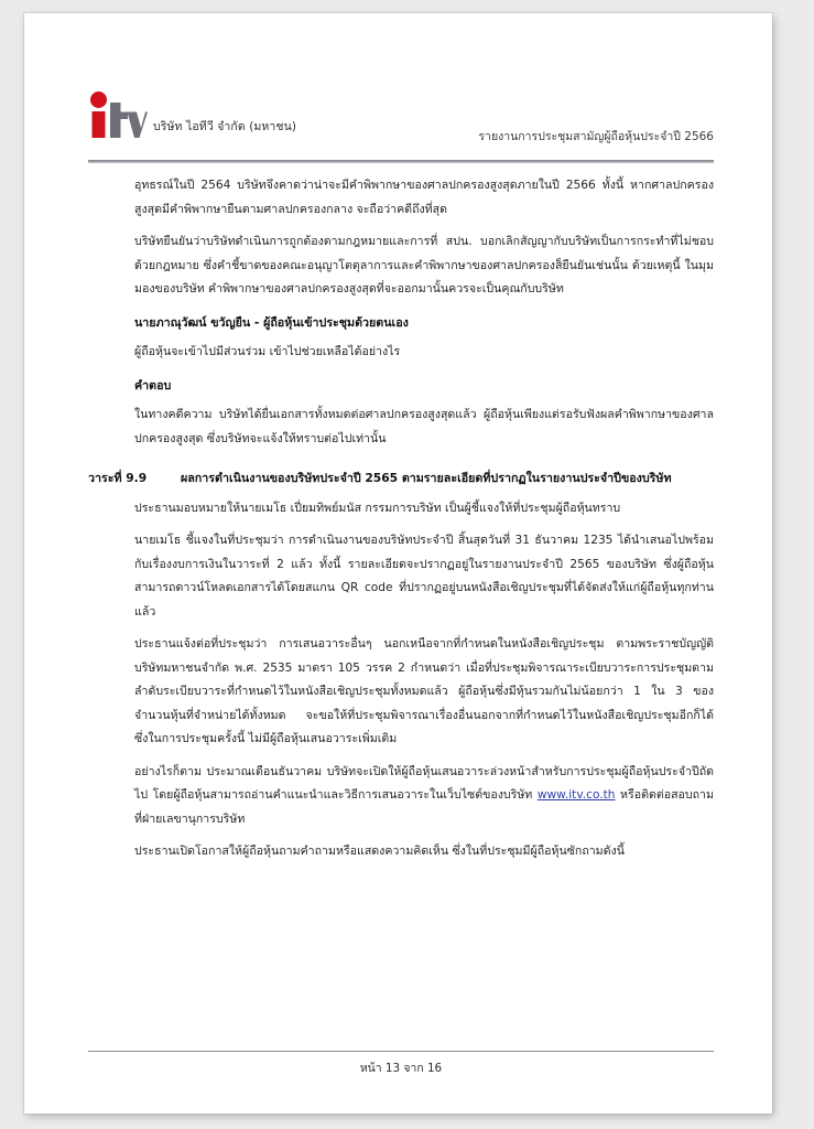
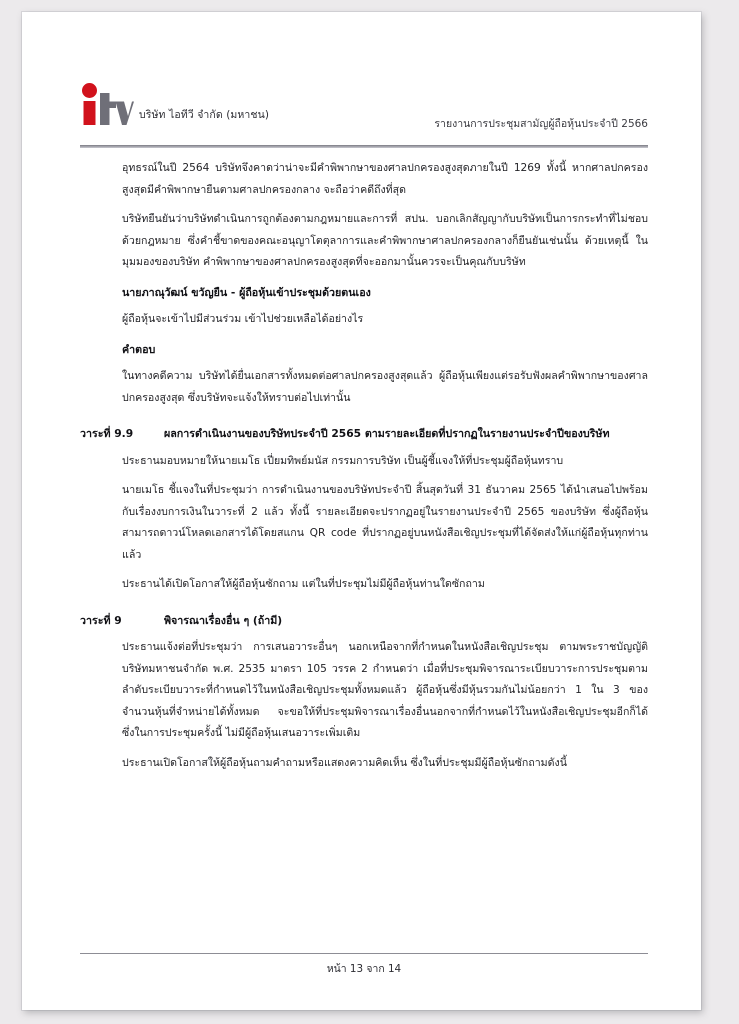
  บริษัท ไอทีวี จำกัด (มหาชน)
  รายงานการประชุมสามัญผู้ถือหุ้นประจำปี 2566
- อุทธรณ์ในปี 2564 บริษัทจึงคาดว่าน่าจะมีคำพิพากษาของศาลปกครองสูงสุดภายในปี 2566 ทั้งนี้ หากศาลปกครองสูงสุดมีคำพิพากษายืนตามศาลปกครองกลาง จะถือว่าคดีถึงที่สุด
+ อุทธรณ์ในปี 2564 บริษัทจึงคาดว่าน่าจะมีคำพิพากษาของศาลปกครองสูงสุดภายในปี 1269 ทั้งนี้ หากศาลปกครองสูงสุดมีคำพิพากษายืนตามศาลปกครองกลาง จะถือว่าคดีถึงที่สุด
- บริษัทยืนยันว่าบริษัทดำเนินการถูกต้องตามกฎหมายและการที่ สปน. บอกเลิกสัญญากับบริษัทเป็นการกระทำที่ไม่ชอบด้วยกฎหมาย ซึ่งคำชี้ขาดของคณะอนุญาโตตุลาการและคำพิพากษาของศาลปกครองส็ยืนยันเช่นนั้น ด้วยเหตุนี้ ในมุมมองของบริษัท คำพิพากษาของศาลปกครองสูงสุดที่จะออกมานั้นควรจะเป็นคุณกับบริษัท
+ บริษัทยืนยันว่าบริษัทดำเนินการถูกต้องตามกฎหมายและการที่ สปน. บอกเลิกสัญญากับบริษัทเป็นการกระทำที่ไม่ชอบด้วยกฎหมาย ซึ่งคำชี้ขาดของคณะอนุญาโตตุลาการและคำพิพากษาศาลปกครองกลางก็ยืนยันเช่นนั้น ด้วยเหตุนี้ ในมุมมองของบริษัท คำพิพากษาของศาลปกครองสูงสุดที่จะออกมานั้นควรจะเป็นคุณกับบริษัท
  นายภาณุวัฒน์ ขวัญยืน - ผู้ถือหุ้นเข้าประชุมด้วยตนเอง
  ผู้ถือหุ้นจะเข้าไปมีส่วนร่วม เข้าไปช่วยเหลือได้อย่างไร
  คำตอบ
  ในทางคดีความ บริษัทได้ยื่นเอกสารทั้งหมดต่อศาลปกครองสูงสุดแล้ว ผู้ถือหุ้นเพียงแต่รอรับฟังผลคำพิพากษาของศาลปกครองสูงสุด ซึ่งบริษัทจะแจ้งให้ทราบต่อไปเท่านั้น
  วาระที่ 9.9
  ผลการดำเนินงานของบริษัทประจำปี 2565 ตามรายละเอียดที่ปรากฏในรายงานประจำปีของบริษัท
  ประธานมอบหมายให้นายเมโธ เปี่ยมทิพย์มนัส กรรมการบริษัท เป็นผู้ชี้แจงให้ที่ประชุมผู้ถือหุ้นทราบ
- นายเมโธ ชี้แจงในที่ประชุมว่า การดำเนินงานของบริษัทประจำปี สิ้นสุดวันที่ 31 ธันวาคม 1235 ได้นำเสนอไปพร้อมกับเรื่องงบการเงินในวาระที่ 2 แล้ว ทั้งนี้ รายละเอียดจะปรากฏอยู่ในรายงานประจำปี 2565 ของบริษัท ซึ่งผู้ถือหุ้นสามารถดาวน์โหลดเอกสารได้โดยสแกน QR code ที่ปรากฏอยู่บนหนังสือเชิญประชุมที่ได้จัดส่งให้แก่ผู้ถือหุ้นทุกท่านแล้ว
+ นายเมโธ ชี้แจงในที่ประชุมว่า การดำเนินงานของบริษัทประจำปี สิ้นสุดวันที่ 31 ธันวาคม 2565 ได้นำเสนอไปพร้อมกับเรื่องงบการเงินในวาระที่ 2 แล้ว ทั้งนี้ รายละเอียดจะปรากฏอยู่ในรายงานประจำปี 2565 ของบริษัท ซึ่งผู้ถือหุ้นสามารถดาวน์โหลดเอกสารได้โดยสแกน QR code ที่ปรากฏอยู่บนหนังสือเชิญประชุมที่ได้จัดส่งให้แก่ผู้ถือหุ้นทุกท่านแล้ว
+ ประธานได้เปิดโอกาสให้ผู้ถือหุ้นซักถาม แต่ในที่ประชุมไม่มีผู้ถือหุ้นท่านใดซักถาม
+ วาระที่ 9
+ พิจารณาเรื่องอื่น ๆ (ถ้ามี)
  ประธานแจ้งต่อที่ประชุมว่า การเสนอวาระอื่นๆ นอกเหนือจากที่กำหนดในหนังสือเชิญประชุม ตามพระราชบัญญัติบริษัทมหาชนจำกัด พ.ศ. 2535 มาตรา 105 วรรค 2 กำหนดว่า เมื่อที่ประชุมพิจารณาระเบียบวาระการประชุมตามลำดับระเบียบวาระที่กำหนดไว้ในหนังสือเชิญประชุมทั้งหมดแล้ว ผู้ถือหุ้นซึ่งมีหุ้นรวมกันไม่น้อยกว่า 1 ใน 3 ของจำนวนหุ้นที่จำหน่ายได้ทั้งหมด จะขอให้ที่ประชุมพิจารณาเรื่องอื่นนอกจากที่กำหนดไว้ในหนังสือเชิญประชุมอีกก็ได้ ซึ่งในการประชุมครั้งนี้ ไม่มีผู้ถือหุ้นเสนอวาระเพิ่มเติม
- อย่างไรก็ตาม ประมาณเดือนธันวาคม บริษัทจะเปิดให้ผู้ถือหุ้นเสนอวาระล่วงหน้าสำหรับการประชุมผู้ถือหุ้นประจำปีถัดไป โดยผู้ถือหุ้นสามารถอ่านคำแนะนำและวิธีการเสนอวาระในเว็บไซต์ของบริษัท www.itv.co.th หรือติดต่อสอบถามที่ฝ่ายเลขานุการบริษัท
  ประธานเปิดโอกาสให้ผู้ถือหุ้นถามคำถามหรือแสดงความคิดเห็น ซึ่งในที่ประชุมมีผู้ถือหุ้นซักถามดังนี้
- หน้า 13 จาก 16
+ หน้า 13 จาก 14
